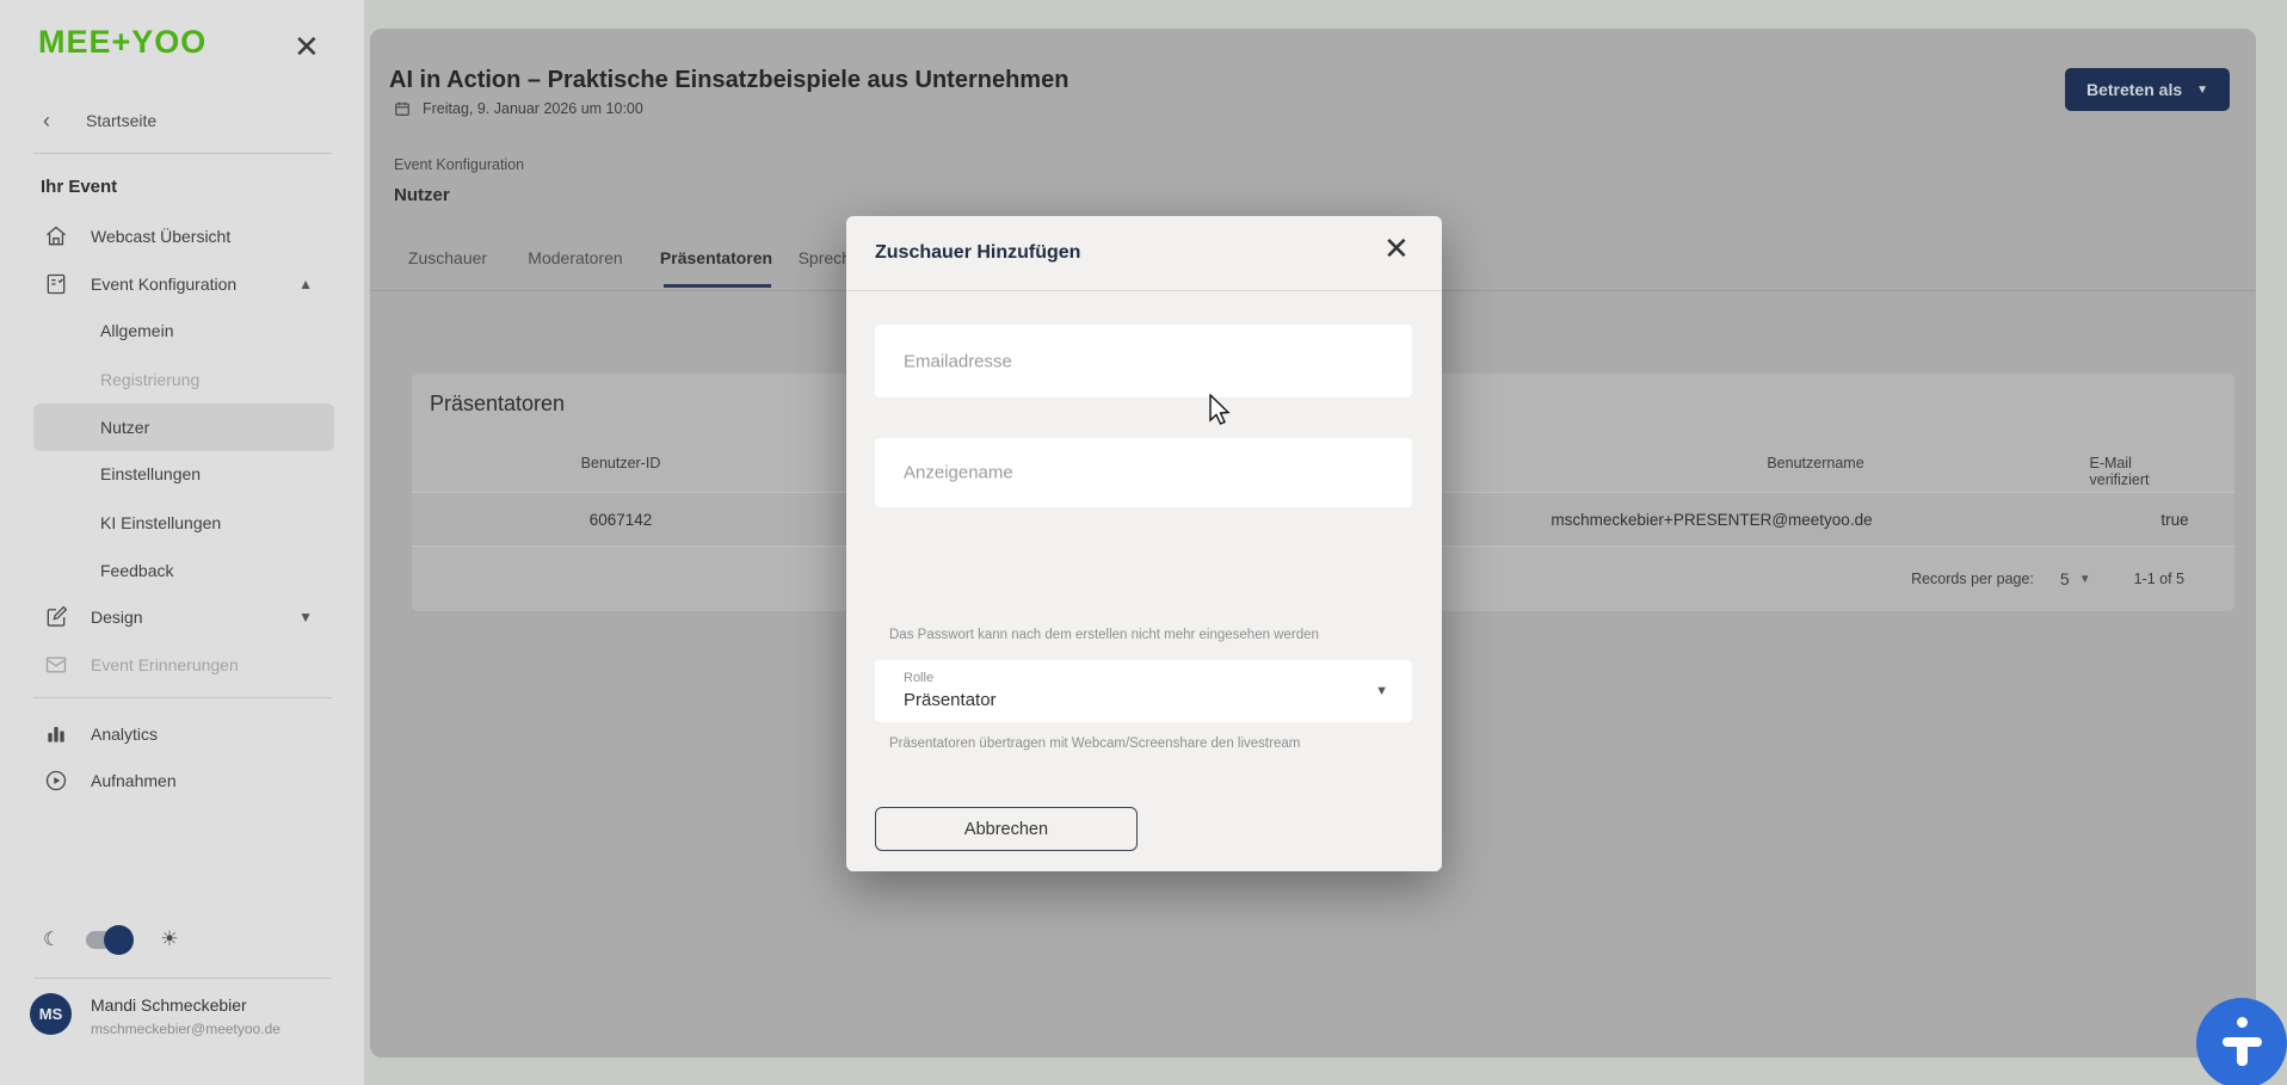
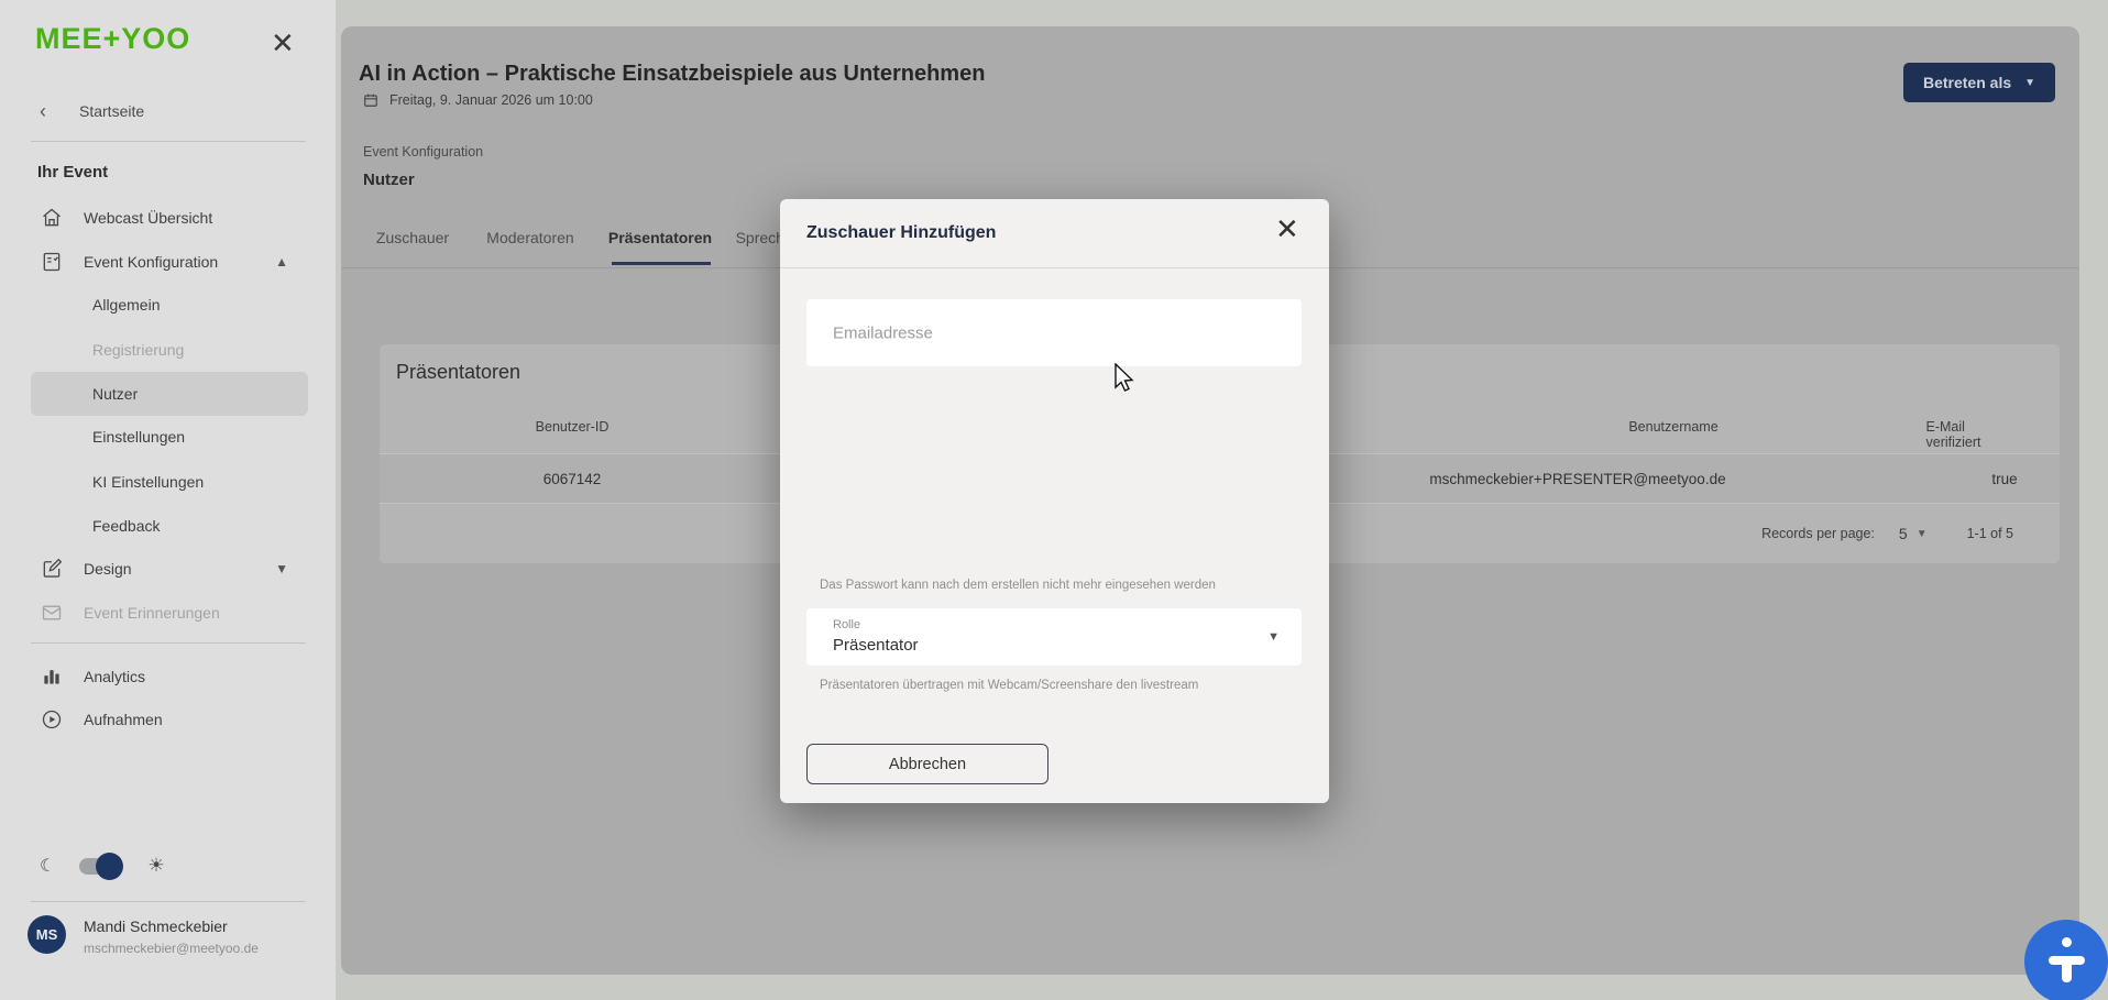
  MEE+YOO
  ✕
  ‹
  Startseite
  Ihr Event
  Webcast Übersicht
  Event Konfiguration
  ▲
  Allgemein
  Registrierung
  Nutzer
  Einstellungen
  KI Einstellungen
  Feedback
  Design
  ▼
  Event Erinnerungen
  Analytics
  Aufnahmen
  ☾
  ☀
  MS
  Mandi Schmeckebier
  mschmeckebier@meetyoo.de
  AI in Action – Praktische Einsatzbeispiele aus Unternehmen
  Freitag, 9. Januar 2026 um 10:00
  Event Konfiguration
  Nutzer
  Betreten als
  ▼
  Zuschauer
  Moderatoren
  Präsentatoren
  Präsentatoren
  Benutzer-ID
  Benutzername
  E-Mail verifiziert
  6067142
  mschmeckebier+PRESENTER@meetyoo.de
  true
  Records per page:
  5
  ▼
  1-1 of 5
  Zuschauer Hinzufügen
  ✕
  Emailadresse
- Anzeigename
  Das Passwort kann nach dem erstellen nicht mehr eingesehen werden
  Rolle
  Präsentator
  ▼
  Präsentatoren übertragen mit Webcam/Screenshare den livestream
  Abbrechen
